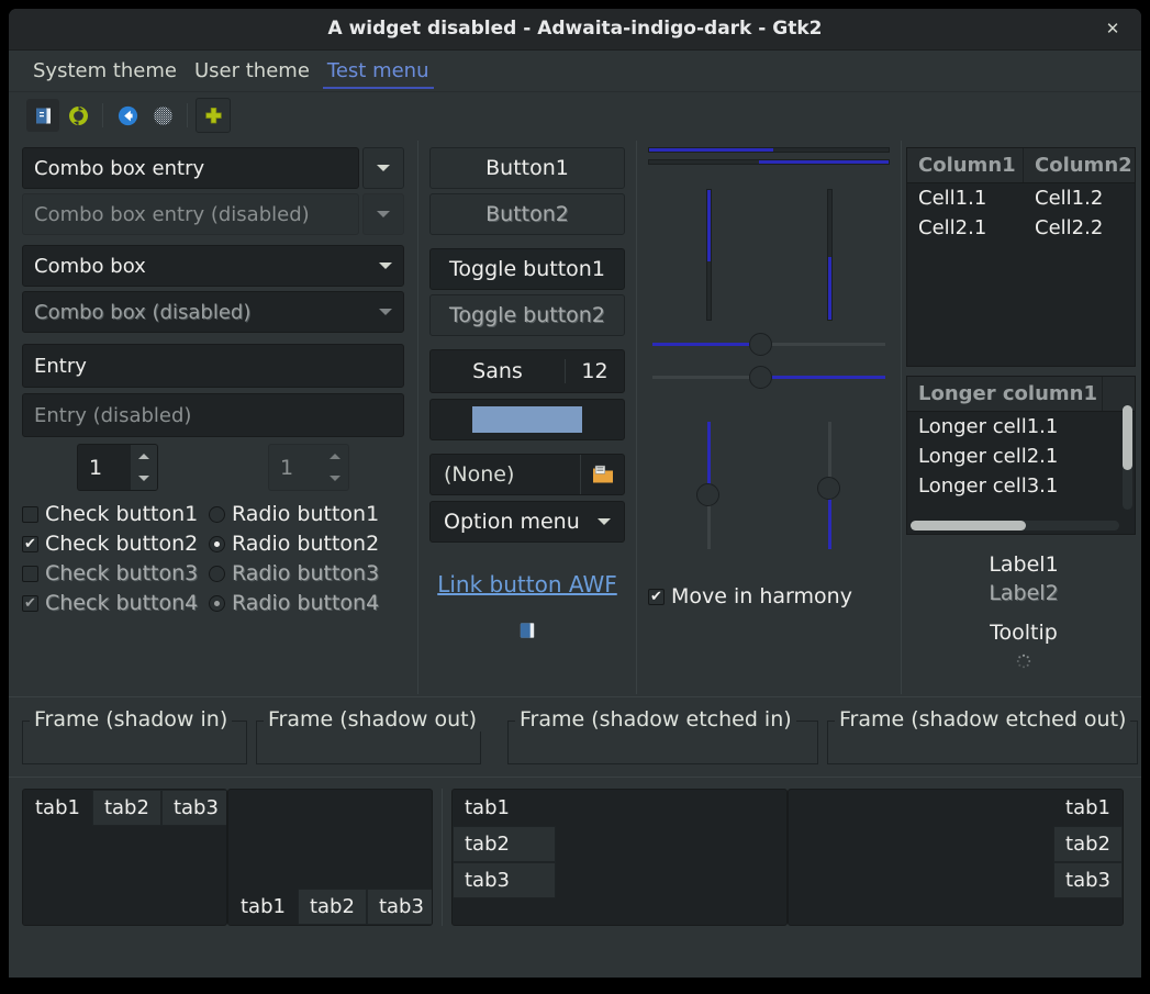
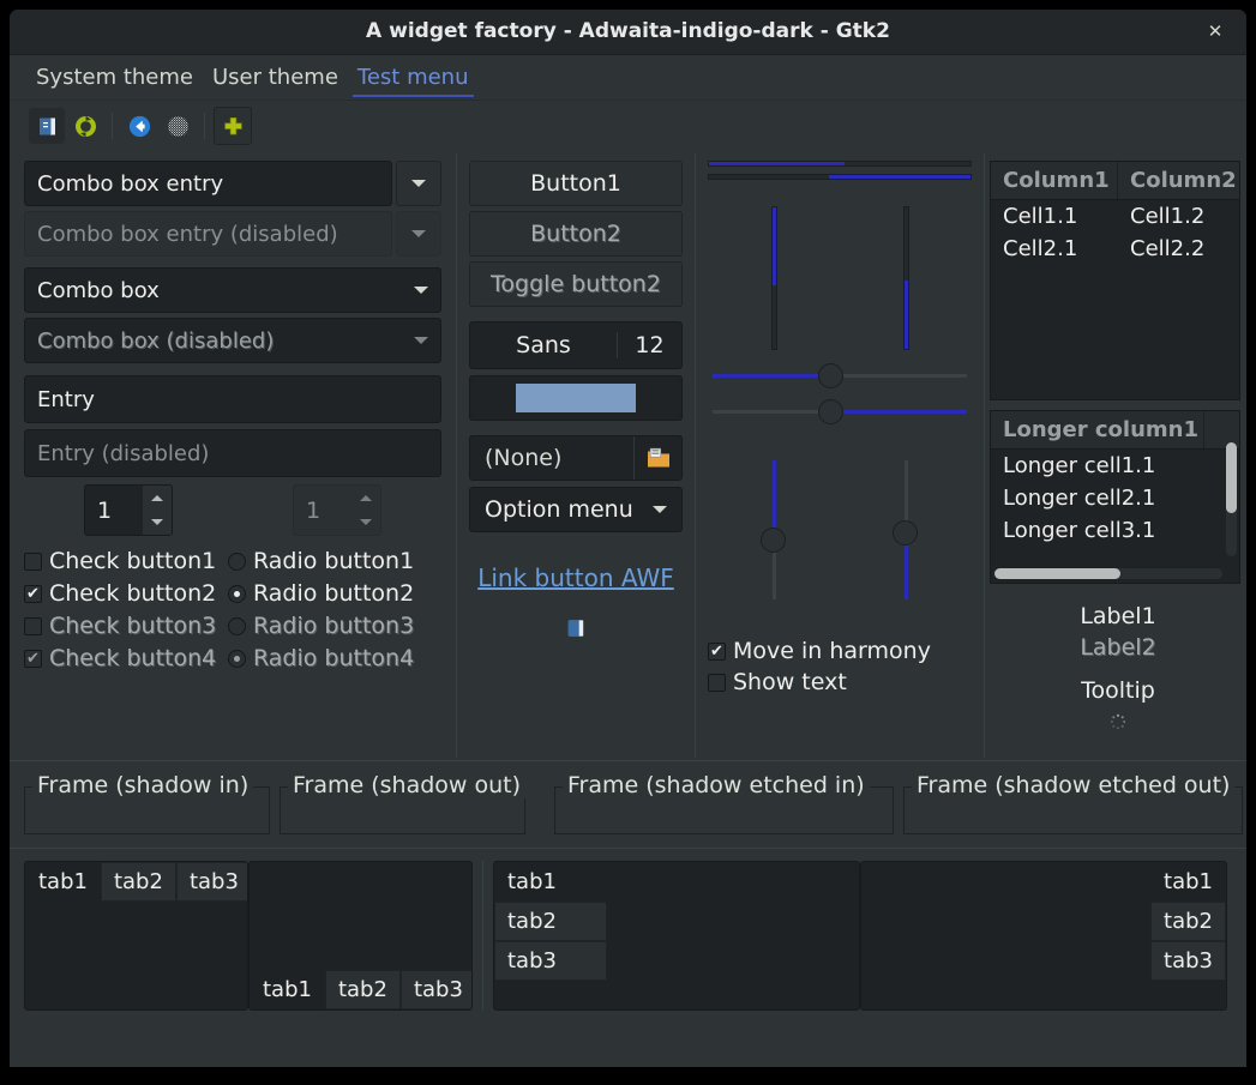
- A widget disabled - Adwaita-indigo-dark - Gtk2
+ A widget factory - Adwaita-indigo-dark - Gtk2
  ✕
  System theme
  User theme
  Test menu
  Combo box entry
  Combo box entry (disabled)
  Combo box
  Combo box (disabled)
  Entry
  Entry (disabled)
  1
  1
  Check button1
  Radio button1
  ✔
  Check button2
  Radio button2
  Check button3
  Radio button3
  ✔
  Check button4
  Radio button4
  Button1
  Button2
- Toggle button1
  Toggle button2
  Sans
  12
  (None)
  Option menu
  Link button AWF
  ✔
  Move in harmony
+ Show text
  Column1
  Column2
  Cell1.1
  Cell1.2
  Cell2.1
  Cell2.2
  Longer column1
  Longer cell1.1
  Longer cell2.1
  Longer cell3.1
  Label1
  Label2
  Tooltip
  Frame (shadow in)
  Frame (shadow out)
  Frame (shadow etched in)
  Frame (shadow etched out)
  tab1
  tab2
  tab3
  tab1
  tab2
  tab3
  tab1
  tab2
  tab3
  tab1
  tab2
  tab3
